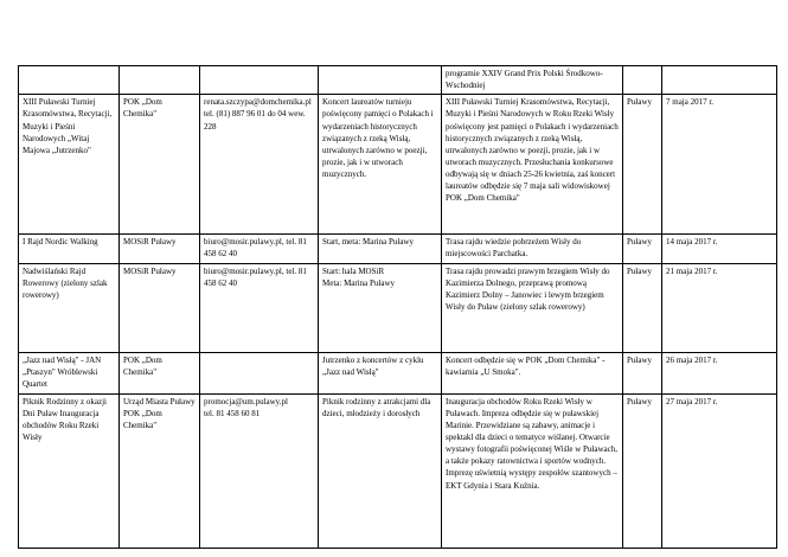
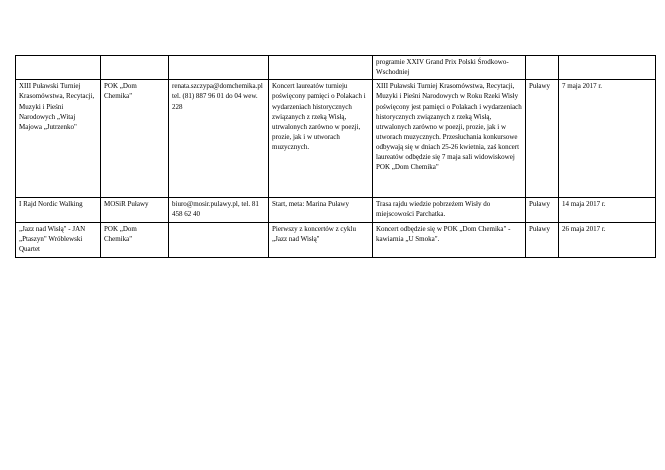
  				programie XXIV Grand Prix Polski Środkowo-Wschodniej
  XIII Puławski Turniej Krasomówstwa, Recytacji, Muzyki i Pieśni Narodowych „Witaj Majowa „Jutrzenko"	POK „Dom Chemika"	renata.szczypa@domchemika.pl tel. (81) 887 96 01 do 04 wew. 228	Koncert laureatów turnieju poświęcony pamięci o Polakach i wydarzeniach historycznych związanych z rzeką Wisłą, utrwalonych zarówno w poezji, prozie, jak i w utworach muzycznych.	XIII Puławski Turniej Krasomówstwa, Recytacji, Muzyki i Pieśni Narodowych w Roku Rzeki Wisły poświęcony jest pamięci o Polakach i wydarzeniach historycznych związanych z rzeką Wisłą, utrwalonych zarówno w poezji, prozie, jak i w utworach muzycznych. Przesłuchania konkursowe odbywają się w dniach 25-26 kwietnia, zaś koncert laureatów odbędzie się 7 maja sali widowiskowej POK „Dom Chemika"	Puławy	7 maja 2017 r.
  I Rajd Nordic Walking	MOSiR Puławy	biuro@mosir.pulawy.pl, tel. 81 458 62 40	Start, meta: Marina Puławy	Trasa rajdu wiedzie pobrzeżem Wisły do miejscowości Parchatka.	Puławy	14 maja 2017 r.
- Nadwiślański Rajd Rowerowy (zielony szlak rowerowy)	MOSiR Puławy	biuro@mosir.pulawy.pl, tel. 81 458 62 40	Start: hala MOSiR Meta: Marina Puławy	Trasa rajdu prowadzi prawym brzegiem Wisły do Kazimierza Dolnego, przeprawą promową Kazimierz Dolny – Janowiec i lewym brzegiem Wisły do Puław (zielony szlak rowerowy)	Puławy	21 maja 2017 r.
- „Jazz nad Wisłą" - JAN „Ptaszyn" Wróblewski Quartet	POK „Dom Chemika"		Jutrzenko z koncertów z cyklu „Jazz nad Wisłą"	Koncert odbędzie się w POK „Dom Chemika" - kawiarnia „U Smoka".	Puławy	26 maja 2017 r.
+ „Jazz nad Wisłą" - JAN „Ptaszyn" Wróblewski Quartet	POK „Dom Chemika"		Pierwszy z koncertów z cyklu „Jazz nad Wisłą"	Koncert odbędzie się w POK „Dom Chemika" - kawiarnia „U Smoka".	Puławy	26 maja 2017 r.
- Piknik Rodzinny z okazji Dni Puław Inauguracja obchodów Roku Rzeki Wisły	Urząd Miasta Puławy POK „Dom Chemika"	promocja@um.pulawy.pl tel. 81 458 60 81	Piknik rodzinny z atrakcjami dla dzieci, młodzieży i dorosłych	Inauguracja obchodów Roku Rzeki Wisły w Puławach. Impreza odbędzie się w puławskiej Marinie. Przewidziane są zabawy, animacje i spektakl dla dzieci o tematyce wiślanej. Otwarcie wystawy fotografii poświęconej Wiśle w Puławach, a także pokazy ratownictwa i sportów wodnych. Imprezę uświetnią występy zespołów szantowych – EKT Gdynia i Stara Kuźnia.	Puławy	27 maja 2017 r.
